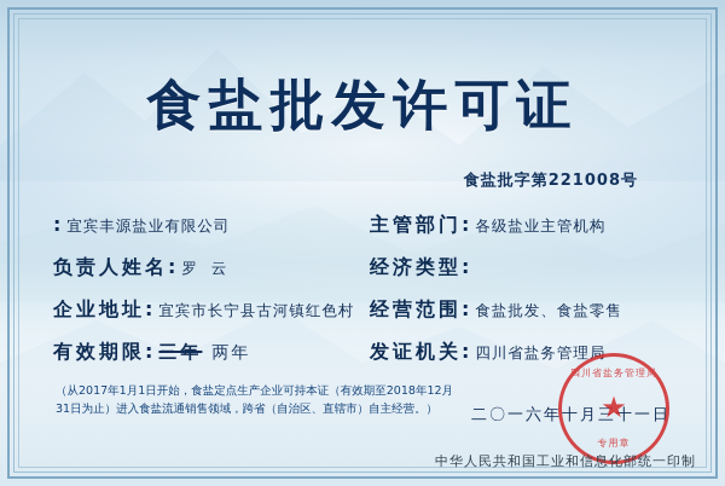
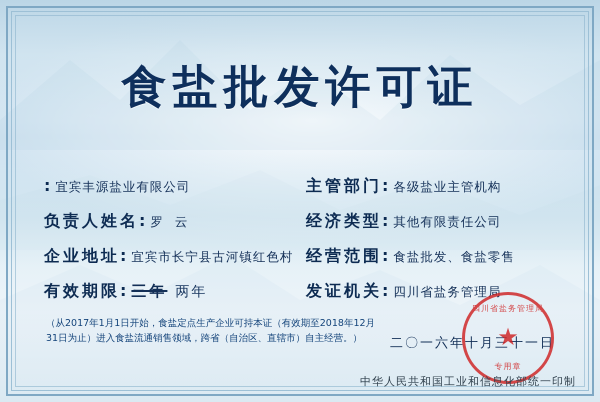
  食盐批发许可证
- 食盐批字第221008号
  :
  宜宾丰源盐业有限公司
  主管部门
  :
  各级盐业主管机构
  负责人姓名
  :
  罗 云
  经济类型
  :
+ 其他有限责任公司
  企业地址
  :
  宜宾市长宁县古河镇红色村
  经营范围
  :
  食盐批发、食盐零售
  有效期限
  :
  三年
  两年
  发证机关
  :
  四川省盐务管理局
  （从2017年1月1日开始，食盐定点生产企业可持本证（有效期至2018年12月31日为止）进入食盐流通销售领域，跨省（自治区、直辖市）自主经营。）
  二〇一六年十月三十一日
  四川省盐务管理局
  ★
  专用章
  中华人民共和国工业和信息化部统一印制
